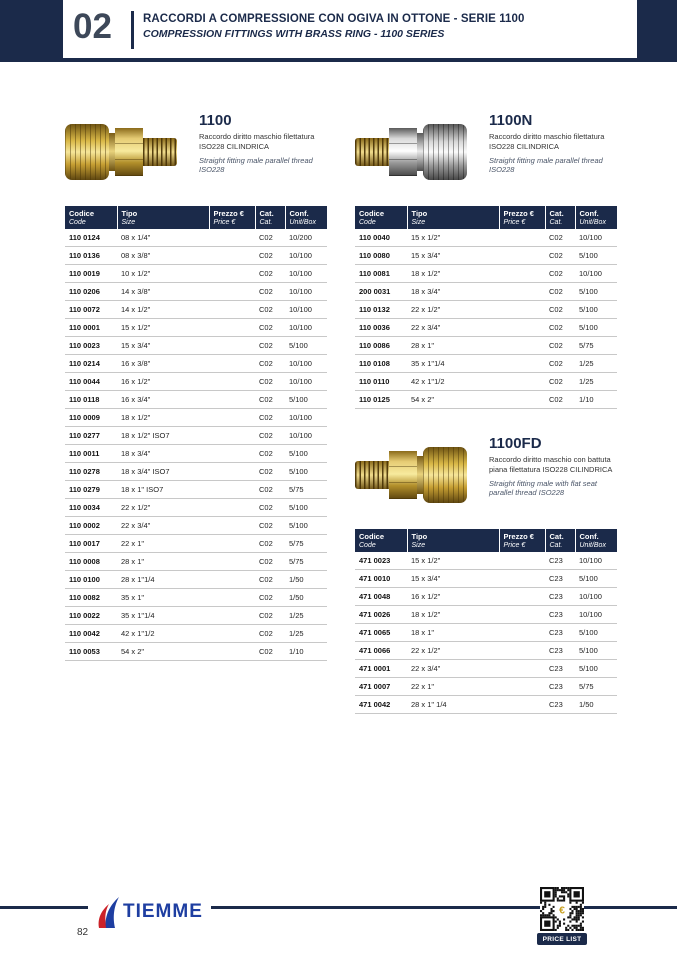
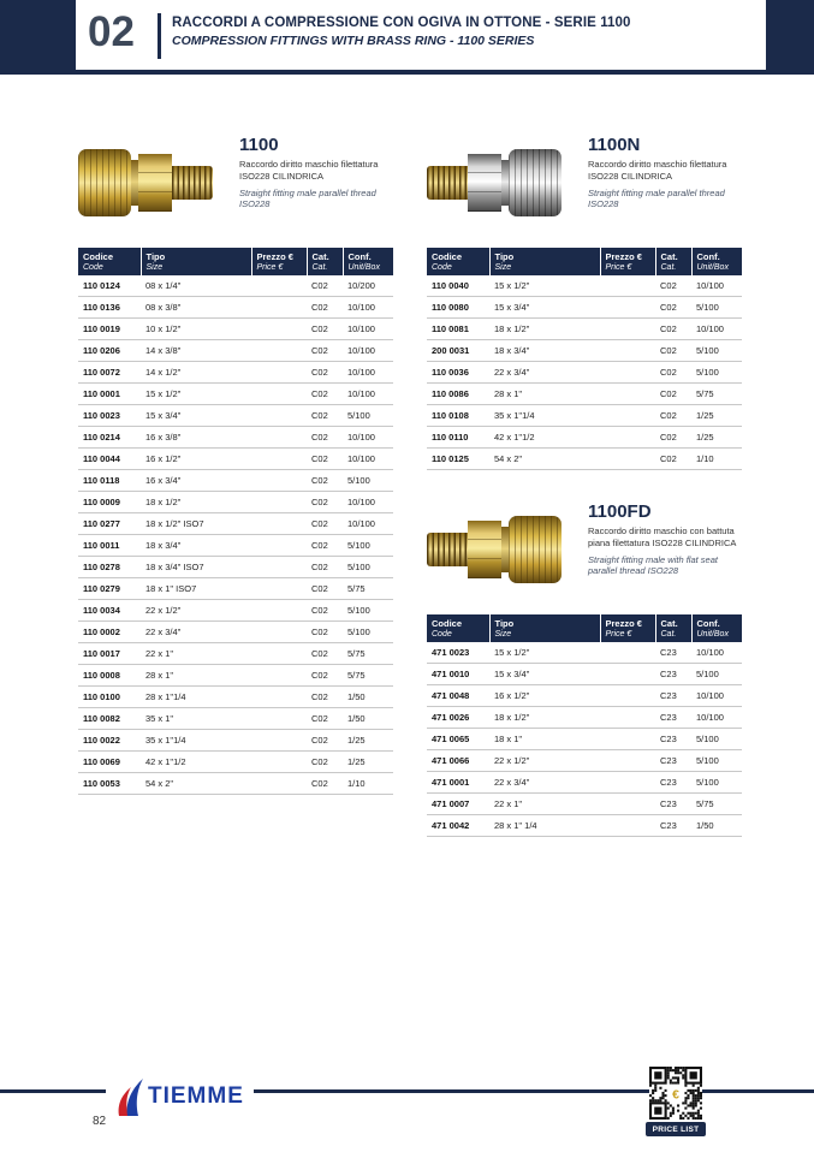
  02
  RACCORDI A COMPRESSIONE CON OGIVA IN OTTONE - SERIE 1100
  COMPRESSION FITTINGS WITH BRASS RING - 1100 SERIES
  1100
  Raccordo diritto maschio filettatura ISO228 CILINDRICA
  Straight fitting male parallel thread ISO228
  110 0124	08 x 1/4"		C02	10/200
  110 0136	08 x 3/8"		C02	10/100
  110 0019	10 x 1/2"		C02	10/100
  110 0206	14 x 3/8"		C02	10/100
  110 0072	14 x 1/2"		C02	10/100
  110 0001	15 x 1/2"		C02	10/100
  110 0023	15 x 3/4"		C02	5/100
  110 0214	16 x 3/8"		C02	10/100
  110 0044	16 x 1/2"		C02	10/100
  110 0118	16 x 3/4"		C02	5/100
  110 0009	18 x 1/2"		C02	10/100
  110 0277	18 x 1/2" ISO7		C02	10/100
  110 0011	18 x 3/4"		C02	5/100
  110 0278	18 x 3/4" ISO7		C02	5/100
  110 0279	18 x 1" ISO7		C02	5/75
  110 0034	22 x 1/2"		C02	5/100
  110 0002	22 x 3/4"		C02	5/100
  110 0017	22 x 1"		C02	5/75
  110 0008	28 x 1"		C02	5/75
  110 0100	28 x 1"1/4		C02	1/50
  110 0082	35 x 1"		C02	1/50
  110 0022	35 x 1"1/4		C02	1/25
- 110 0042	42 x 1"1/2		C02	1/25
+ 110 0069	42 x 1"1/2		C02	1/25
  110 0053	54 x 2"		C02	1/10
  1100N
  Raccordo diritto maschio filettatura ISO228 CILINDRICA
  Straight fitting male parallel thread ISO228
  110 0040	15 x 1/2"		C02	10/100
  110 0080	15 x 3/4"		C02	5/100
  110 0081	18 x 1/2"		C02	10/100
  200 0031	18 x 3/4"		C02	5/100
- 110 0132	22 x 1/2"		C02	5/100
  110 0036	22 x 3/4"		C02	5/100
  110 0086	28 x 1"		C02	5/75
  110 0108	35 x 1"1/4		C02	1/25
  110 0110	42 x 1"1/2		C02	1/25
  110 0125	54 x 2"		C02	1/10
  1100FD
  Raccordo diritto maschio con battuta piana filettatura ISO228 CILINDRICA
  Straight fitting male with flat seat parallel thread ISO228
  471 0023	15 x 1/2"		C23	10/100
  471 0010	15 x 3/4"		C23	5/100
  471 0048	16 x 1/2"		C23	10/100
  471 0026	18 x 1/2"		C23	10/100
  471 0065	18 x 1"		C23	5/100
  471 0066	22 x 1/2"		C23	5/100
  471 0001	22 x 3/4"		C23	5/100
  471 0007	22 x 1"		C23	5/75
  471 0042	28 x 1" 1/4		C23	1/50
  82
  TIEMME
  €
